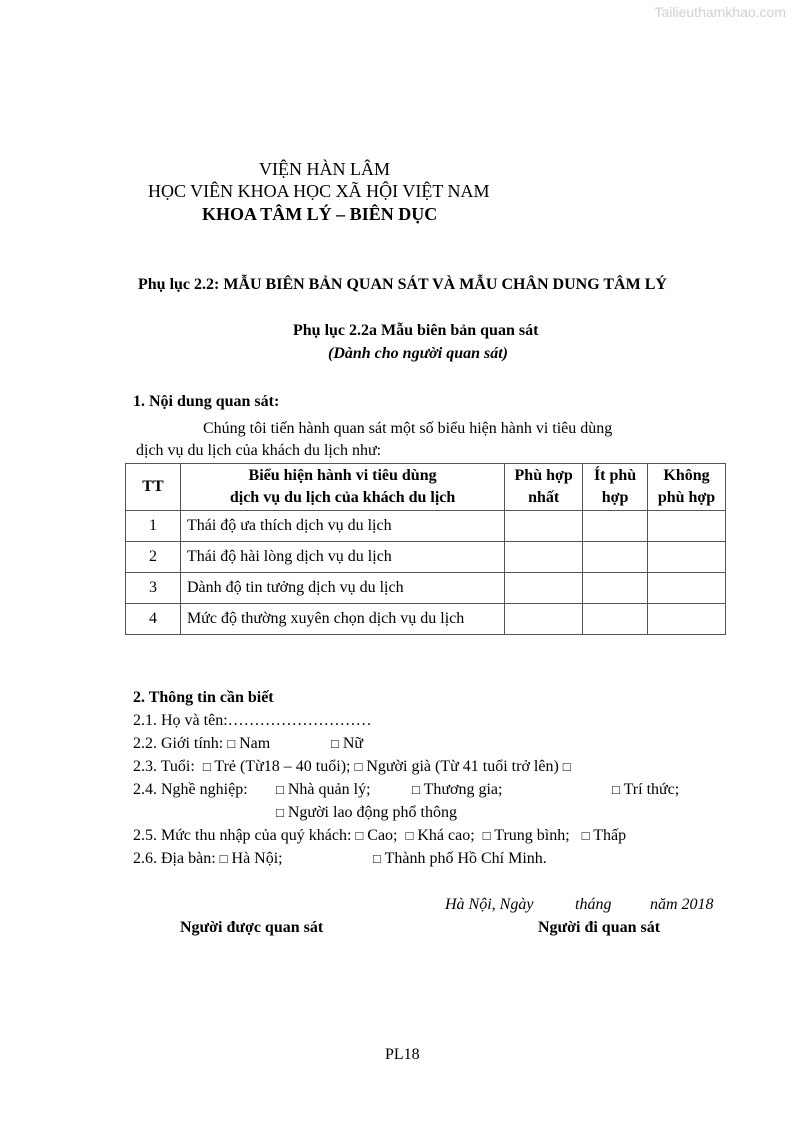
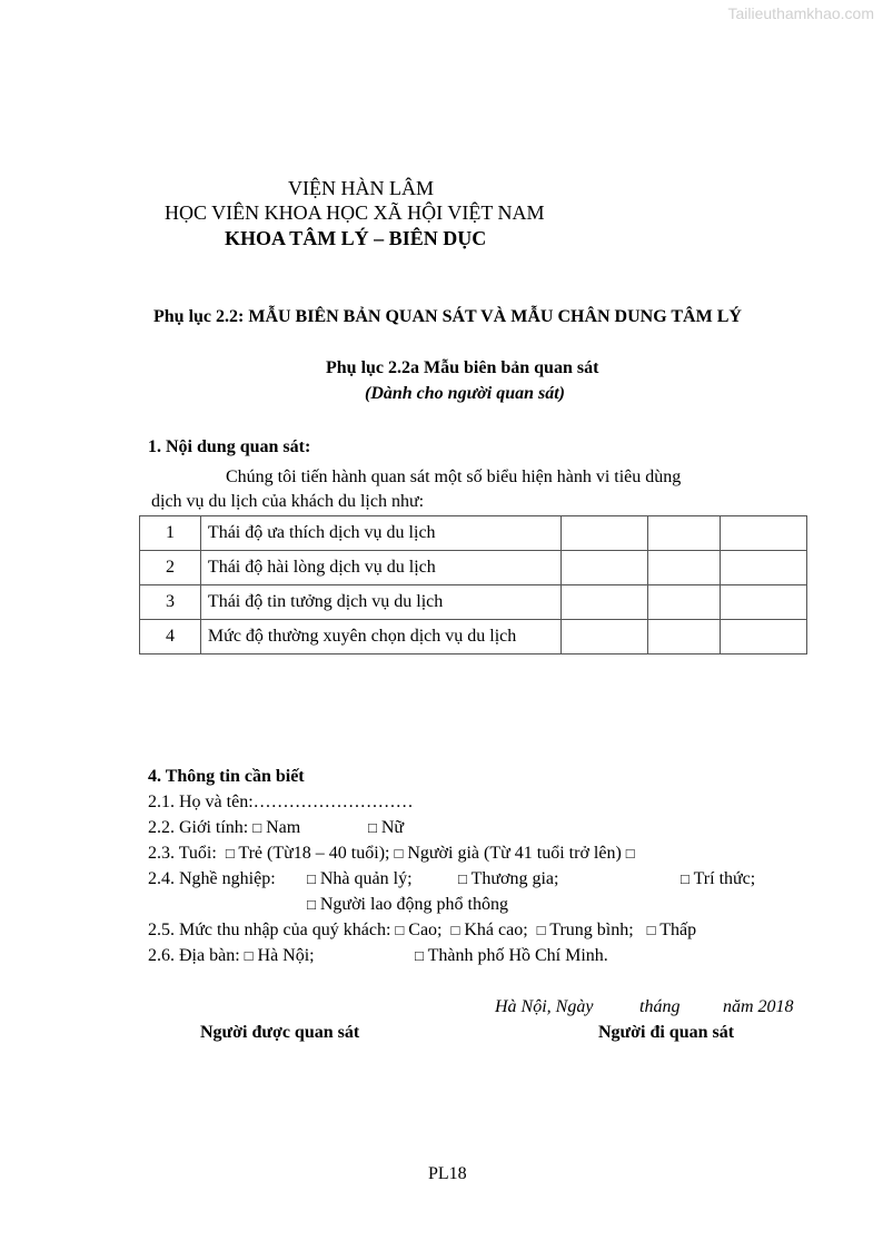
  Tailieuthamkhao.com
  VIỆN HÀN LÂM
  HỌC VIÊN KHOA HỌC XÃ HỘI VIỆT NAM
  KHOA TÂM LÝ – BIÊN DỤC
  Phụ lục 2.2: MẪU BIÊN BẢN QUAN SÁT VÀ MẪU CHÂN DUNG TÂM LÝ
  Phụ lục 2.2a Mẫu biên bản quan sát
  (Dành cho người quan sát)
  1. Nội dung quan sát:
  Chúng tôi tiến hành quan sát một số biểu hiện hành vi tiêu dùng
  dịch vụ du lịch của khách du lịch như:
- TT	Biểu hiện hành vi tiêu dùng dịch vụ du lịch của khách du lịch	Phù hợp nhất	Ít phù hợp	Không phù hợp
  1	Thái độ ưa thích dịch vụ du lịch
  2	Thái độ hài lòng dịch vụ du lịch
- 3	Dành độ tin tưởng dịch vụ du lịch
+ 3	Thái độ tin tưởng dịch vụ du lịch
  4	Mức độ thường xuyên chọn dịch vụ du lịch
- 2. Thông tin cần biết
+ 4. Thông tin cần biết
  2.1. Họ và tên:………………………
  2.2. Giới tính: □ Nam
  □ Nữ
  2.3. Tuổi: □ Trẻ (Từ18 – 40 tuổi); □ Người già (Từ 41 tuổi trở lên) □
  2.4. Nghề nghiệp:
  □ Nhà quản lý;
  □ Thương gia;
  □ Trí thức;
  □ Người lao động phổ thông
  2.5. Mức thu nhập của quý khách: □ Cao; □ Khá cao; □ Trung bình; □ Thấp
  2.6. Địa bàn: □ Hà Nội;
  □ Thành phố Hồ Chí Minh.
  Hà Nội, Ngày
  tháng
  năm 2018
  Người được quan sát
  Người đi quan sát
  PL18
